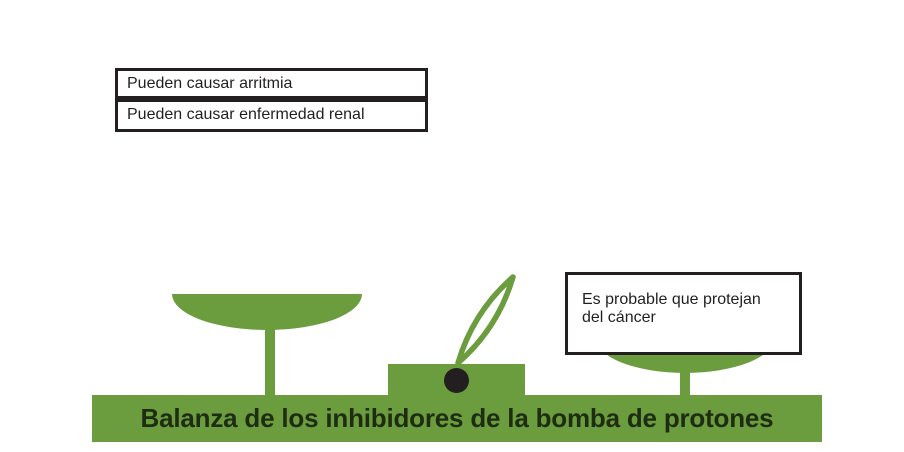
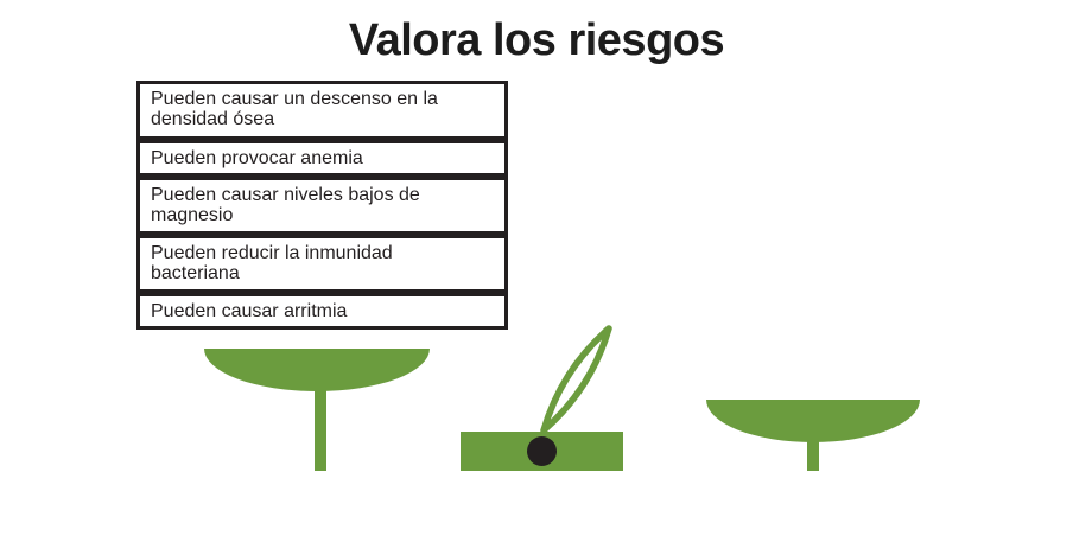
+ Valora los riesgos
+ Pueden causar un descenso en la
+ densidad ósea
+ Pueden provocar anemia
+ Pueden causar niveles bajos de
+ magnesio
+ Pueden reducir la inmunidad
+ bacteriana
  Pueden causar arritmia
- Pueden causar enfermedad renal
- Es probable que protejan
- del cáncer
- Balanza de los inhibidores de la bomba de protones
